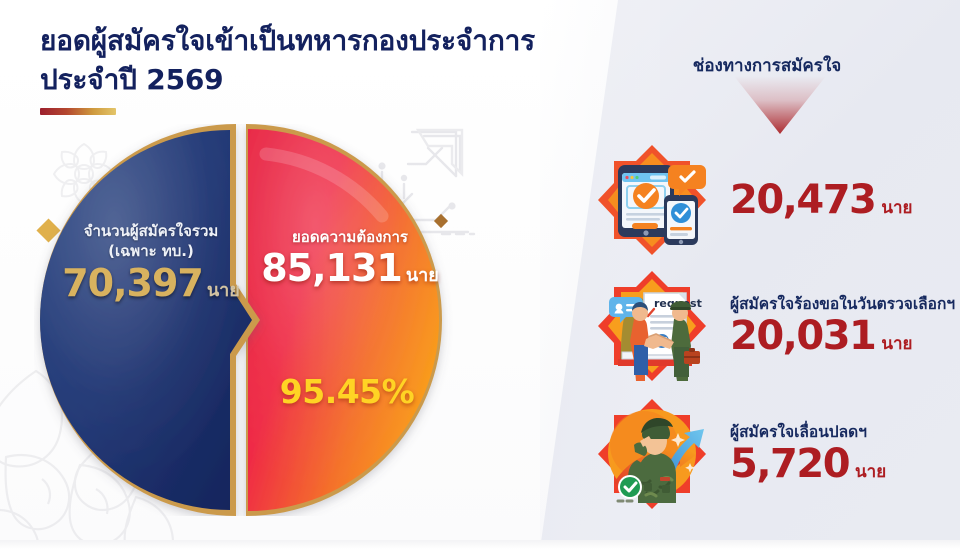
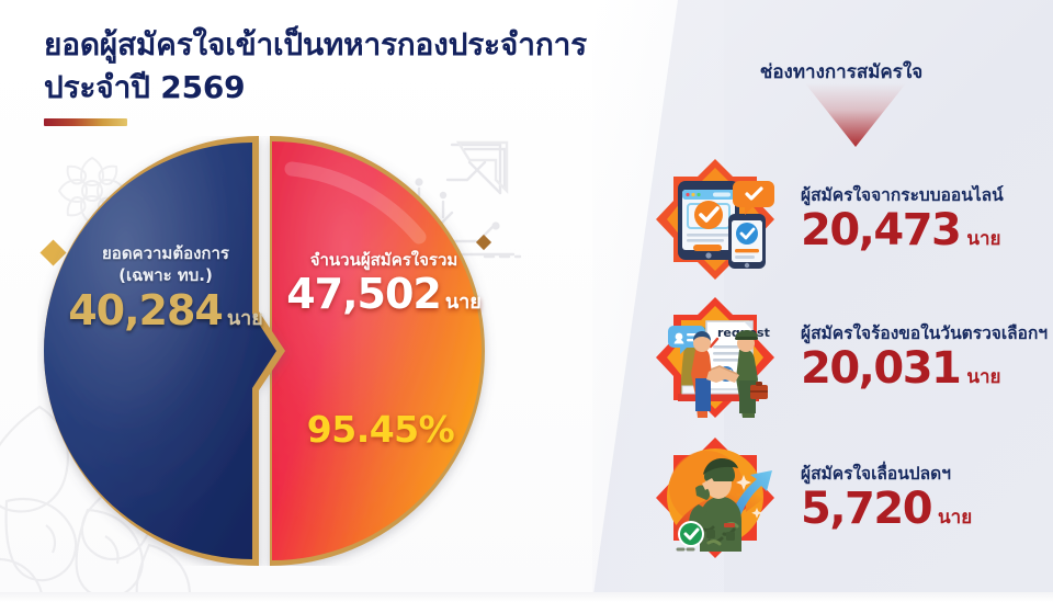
  ยอดผู้สมัครใจเข้าเป็นทหารกองประจำการ
  ประจำปี 2569
- จำนวนผู้สมัครใจรวม
+ ยอดความต้องการ
  (เฉพาะ ทบ.)
- 70,397 นาย
+ 40,284 นาย
- ยอดความต้องการ
+ จำนวนผู้สมัครใจรวม
- 85,131 นาย
+ 47,502 นาย
  95.45%
  ช่องทางการสมัครใจ
+ ผู้สมัครใจจากระบบออนไลน์
  20,473 นาย
  reqst
  ผู้สมัครใจร้องขอในวันตรวจเลือกฯ
  20,031 นาย
  ผู้สมัครใจเลื่อนปลดฯ
  5,720 นาย
